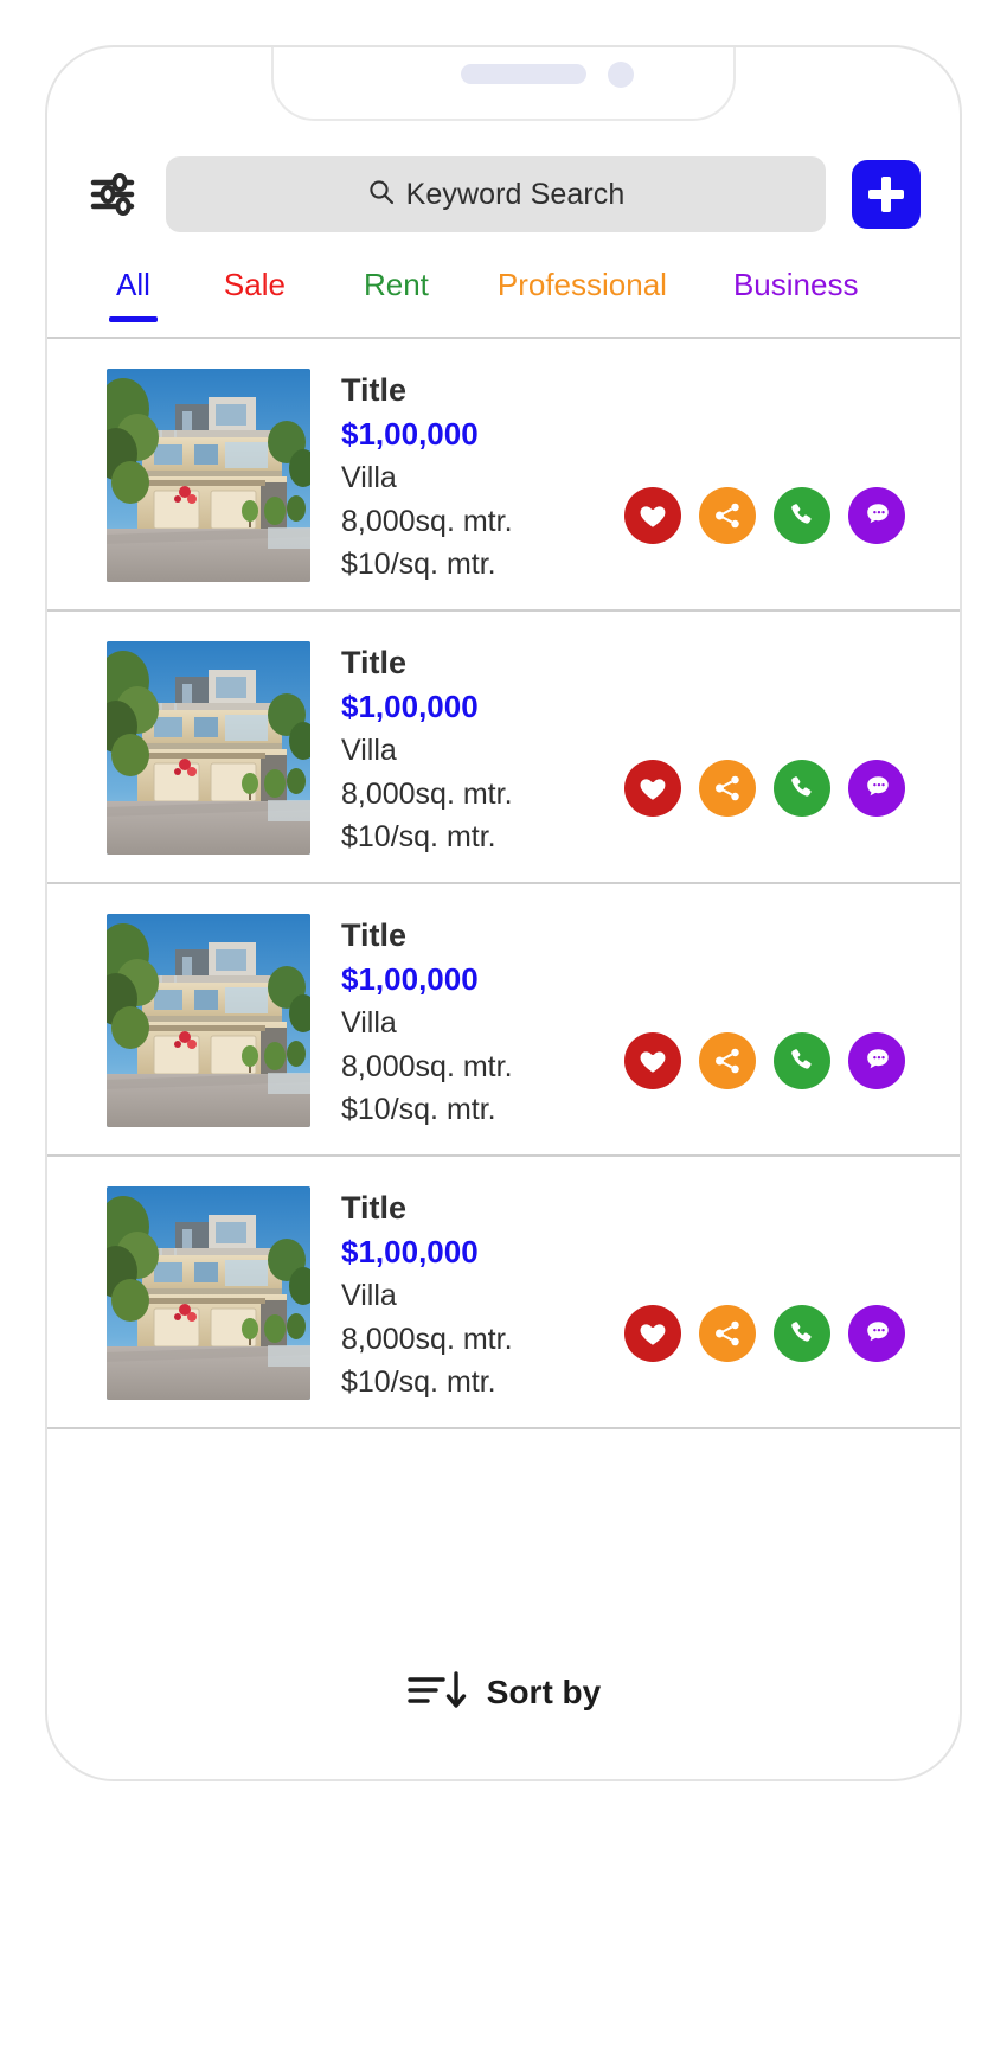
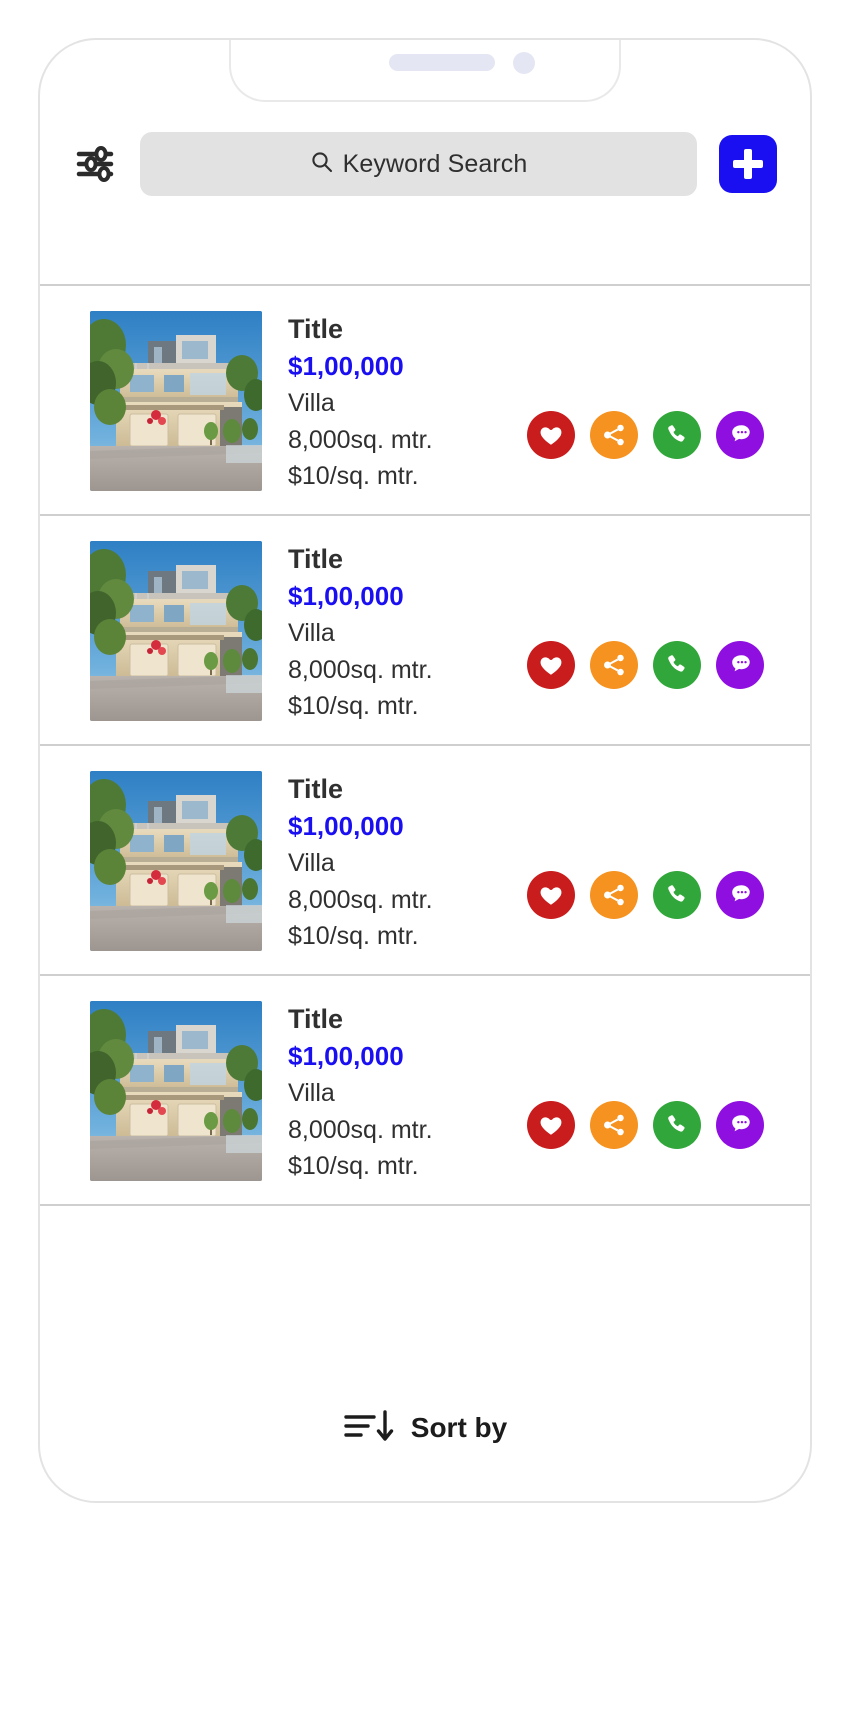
  Keyword Search
- All
- Sale
- Rent
- Professional
- Business
  Title
  $1,00,000
  Villa
  8,000sq. mtr.
  $10/sq. mtr.
  Title
  $1,00,000
  Villa
  8,000sq. mtr.
  $10/sq. mtr.
  Title
  $1,00,000
  Villa
  8,000sq. mtr.
  $10/sq. mtr.
  Title
  $1,00,000
  Villa
  8,000sq. mtr.
  $10/sq. mtr.
  Sort by
